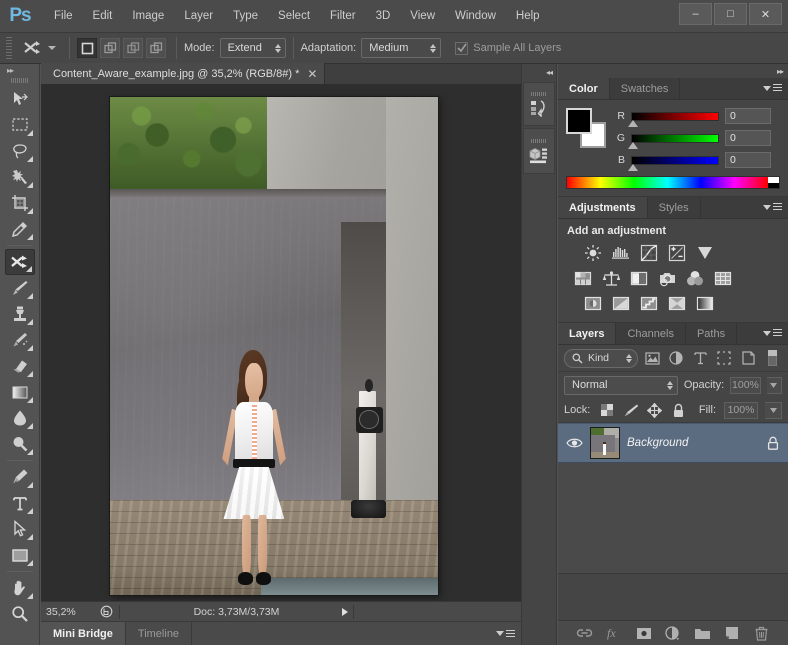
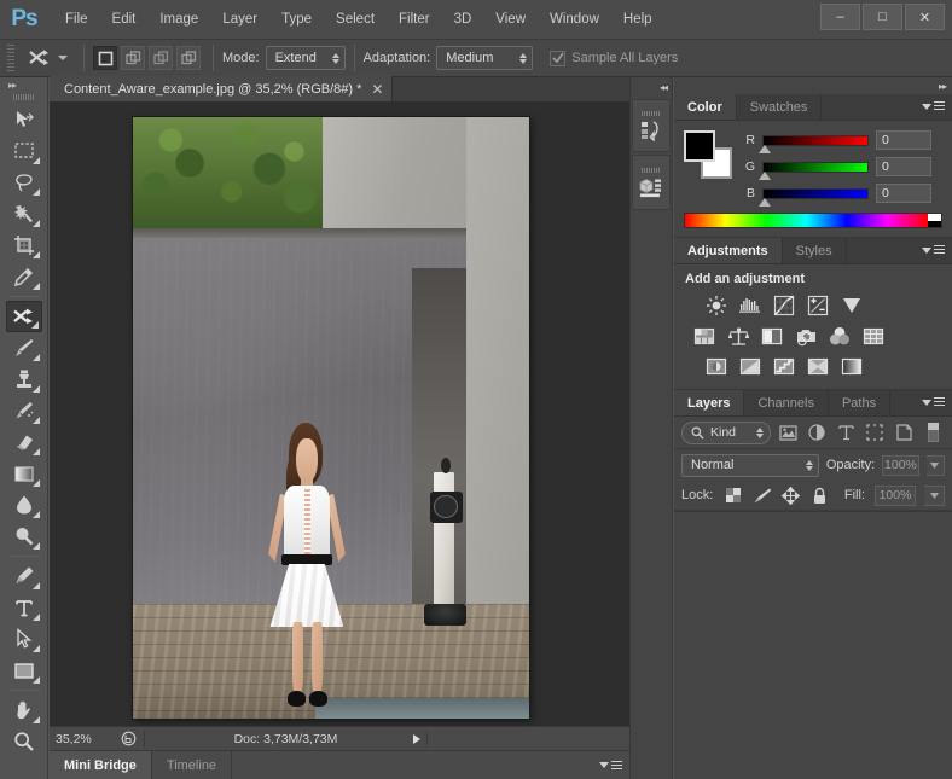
  Ps
  File
  Edit
  Image
  Layer
  Type
  Select
  Filter
  3D
  View
  Window
  Help
  –
  □
  ✕
  Mode:
  Extend
  Adaptation:
  Medium
  Sample All Layers
  ▸▸
  Content_Aware_example.jpg @ 35,2% (RGB/8#) *
  ✕
  35,2%
  Doc: 3,73M/3,73M
  Mini Bridge
  Timeline
  ◂◂
  ▸▸
  Color
  Swatches
  R
  0
  G
  0
  B
  0
  Adjustments
  Styles
  Add an adjustment
  Layers
  Channels
  Paths
  Kind
  Normal
  Opacity:
  100%
  Lock:
  Fill:
  100%
- Background
- fx
